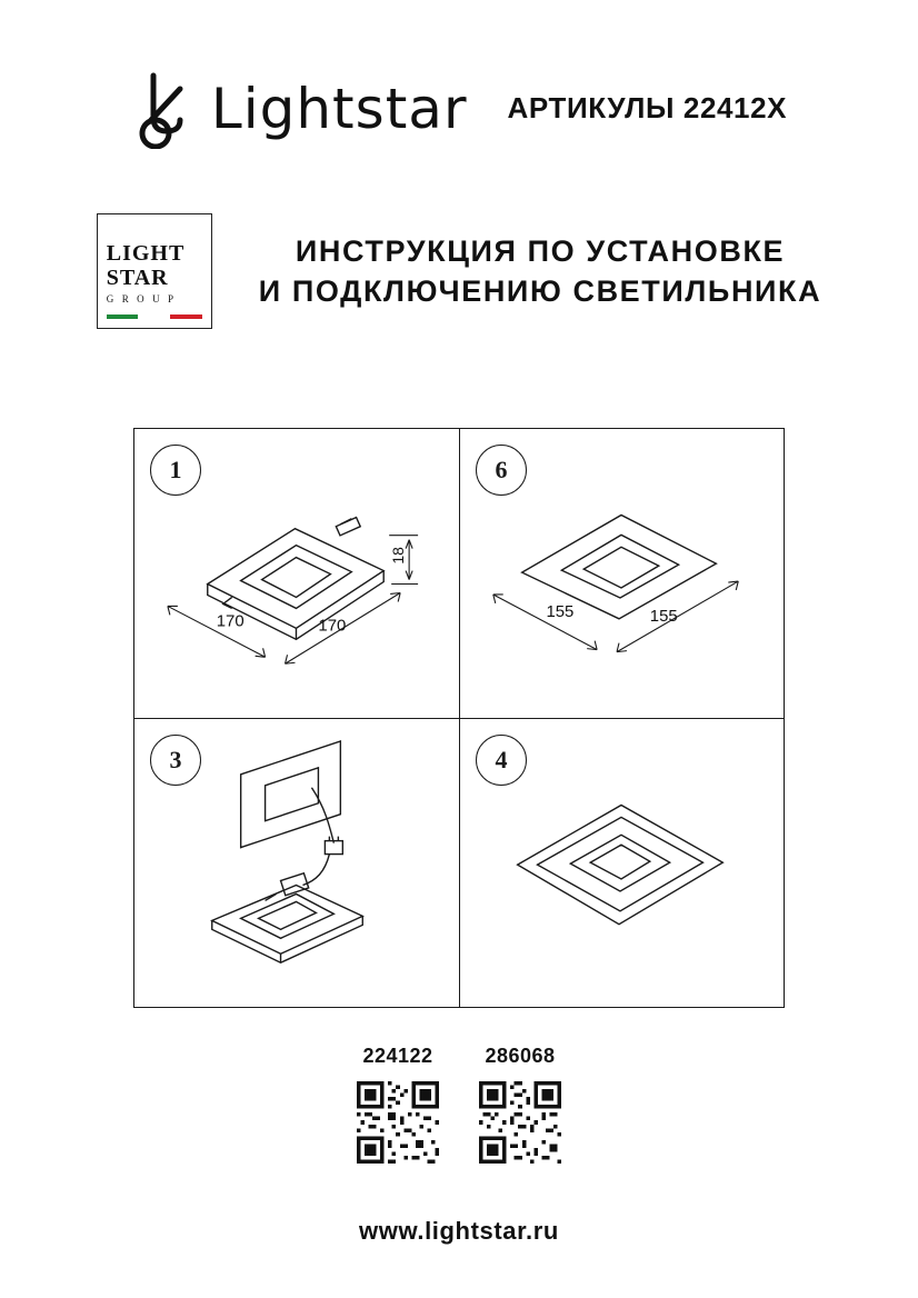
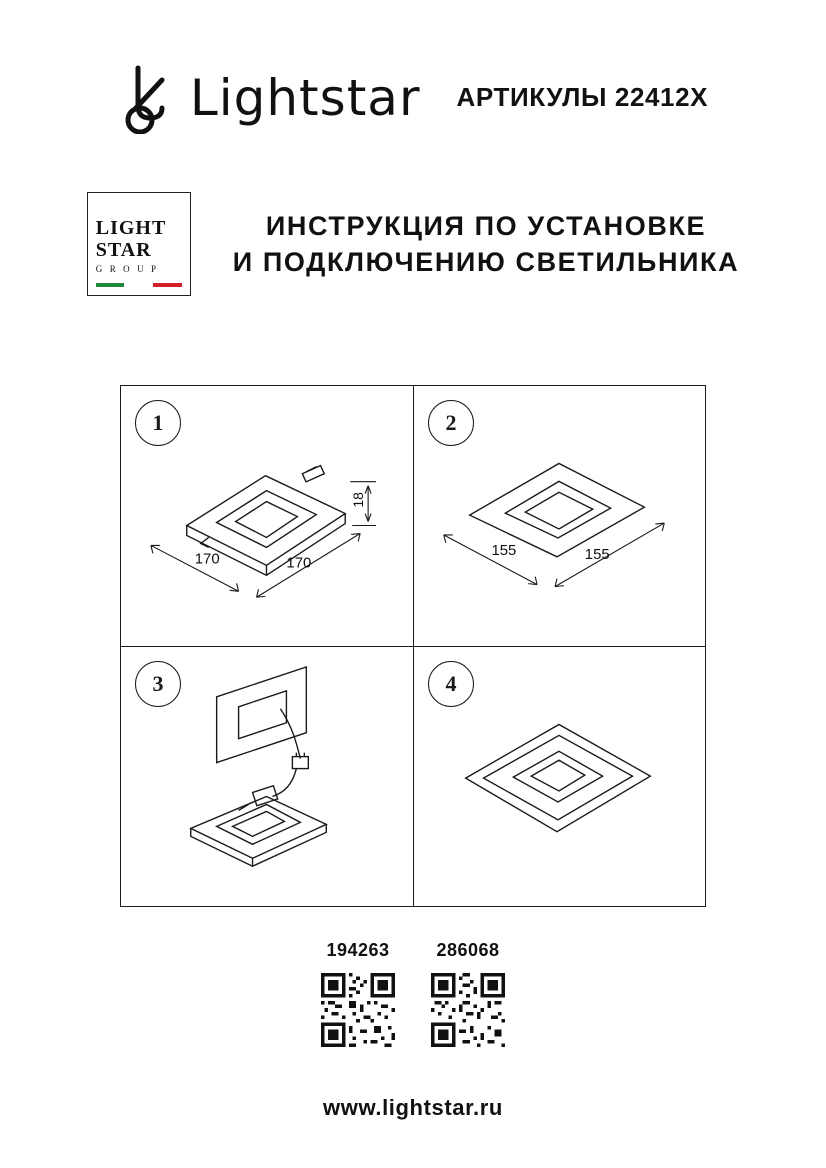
  Lightstar
  АРТИКУЛЫ 22412X
  LIGHT
  STAR
  G R O U P
  ИНСТРУКЦИЯ ПО УСТАНОВКЕ
  И ПОДКЛЮЧЕНИЮ СВЕТИЛЬНИКА
  1
  170
  170
- 6
+ 2
  155
  155
  3
  4
- 224122
+ 194263
  286068
  www.lightstar.ru
